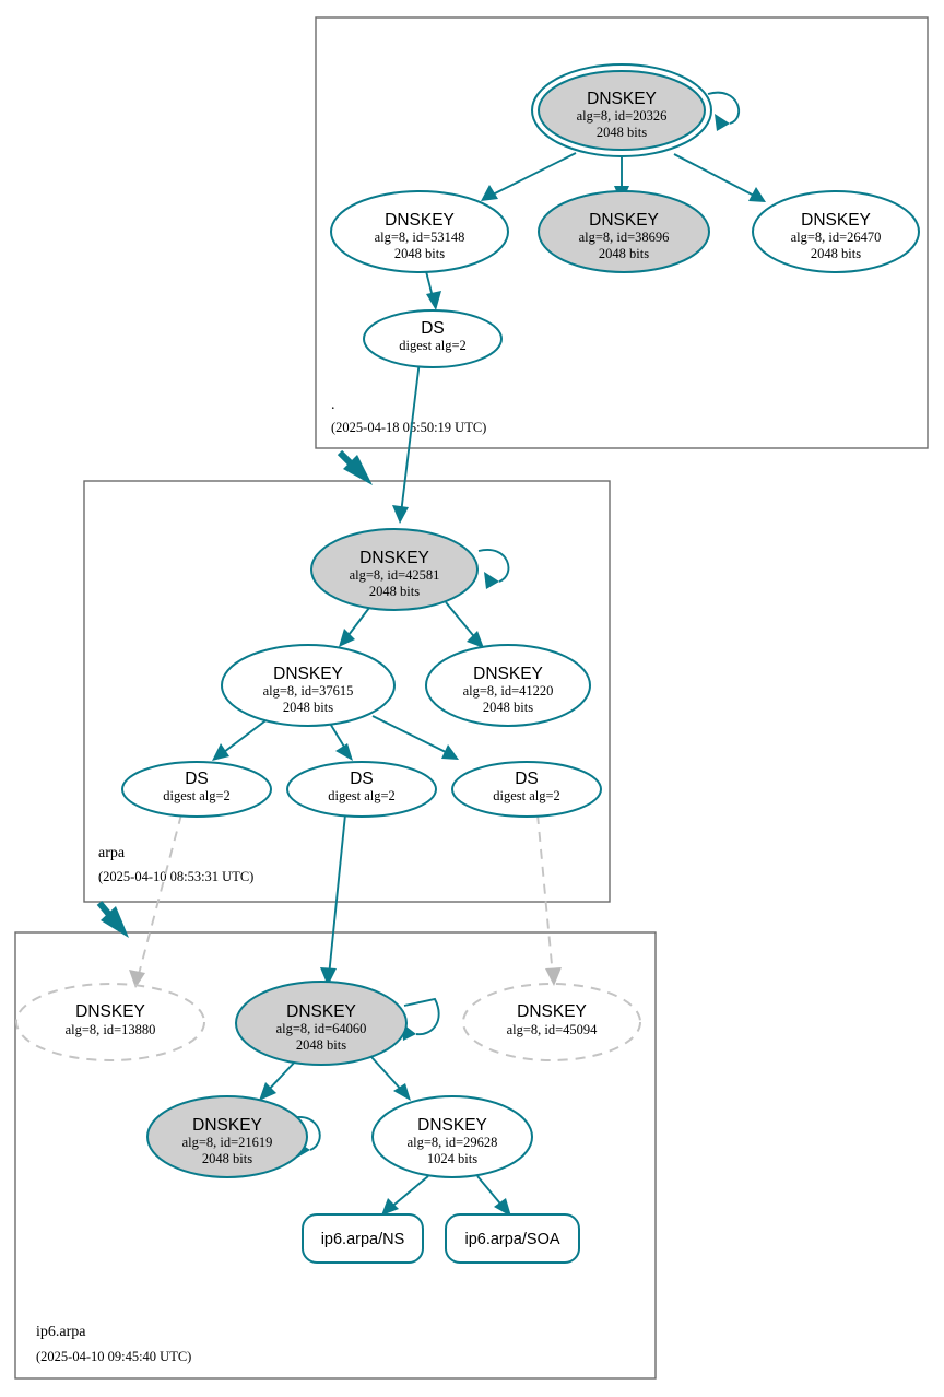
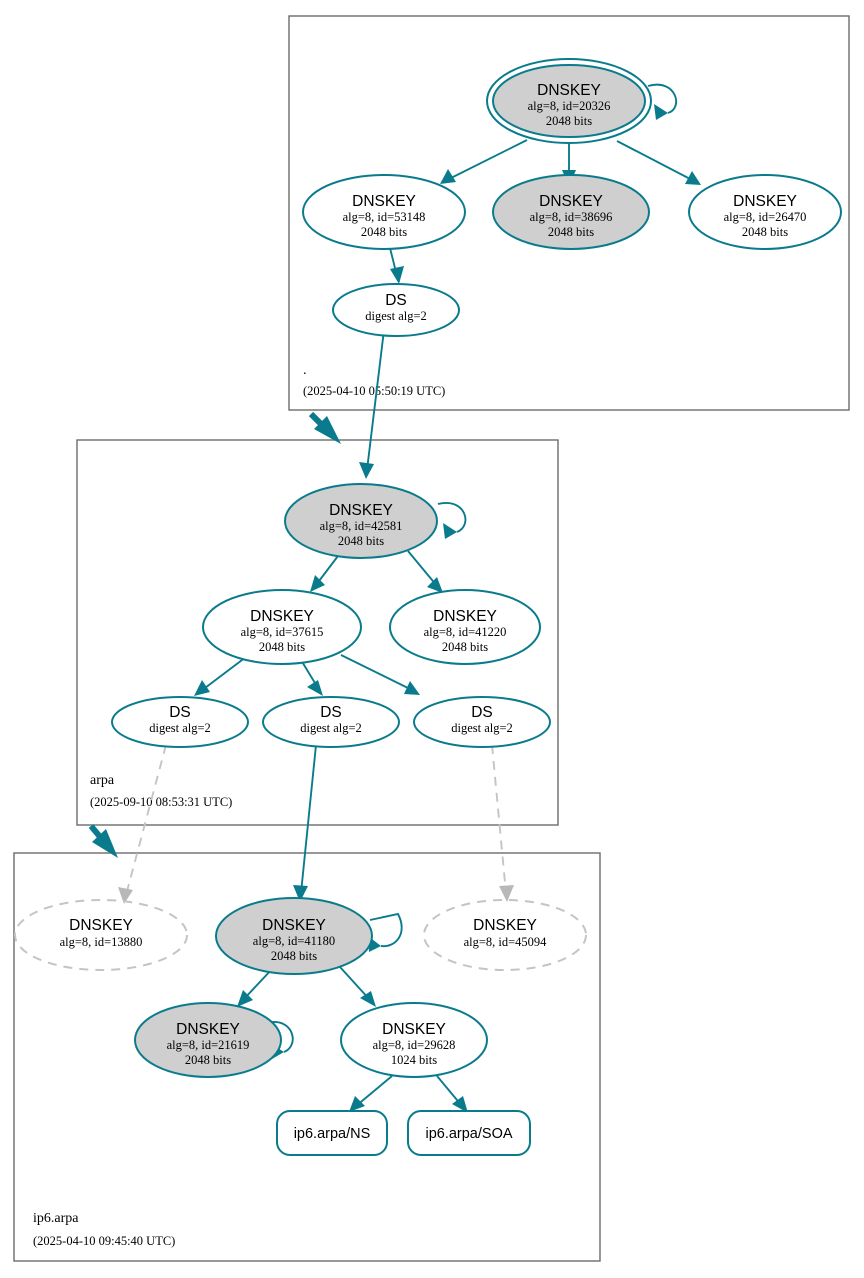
  .
- (2025-04-18 05:50:19 UTC)
+ (2025-04-10 05:50:19 UTC)
  arpa
- (2025-04-10 08:53:31 UTC)
+ (2025-09-10 08:53:31 UTC)
  ip6.arpa
  (2025-04-10 09:45:40 UTC)
  DNSKEY
  alg=8, id=20326
  2048 bits
  DNSKEY
  alg=8, id=53148
  2048 bits
  DNSKEY
  alg=8, id=38696
  2048 bits
  DNSKEY
  alg=8, id=26470
  2048 bits
  DS
  digest alg=2
  DNSKEY
  alg=8, id=42581
  2048 bits
  DNSKEY
  alg=8, id=37615
  2048 bits
  DNSKEY
  alg=8, id=41220
  2048 bits
  DS
  digest alg=2
  DS
  digest alg=2
  DS
  digest alg=2
  DNSKEY
  alg=8, id=13880
  DNSKEY
- alg=8, id=64060
+ alg=8, id=41180
  2048 bits
  DNSKEY
  alg=8, id=45094
  DNSKEY
  alg=8, id=21619
  2048 bits
  DNSKEY
  alg=8, id=29628
  1024 bits
  ip6.arpa/NS
  ip6.arpa/SOA
